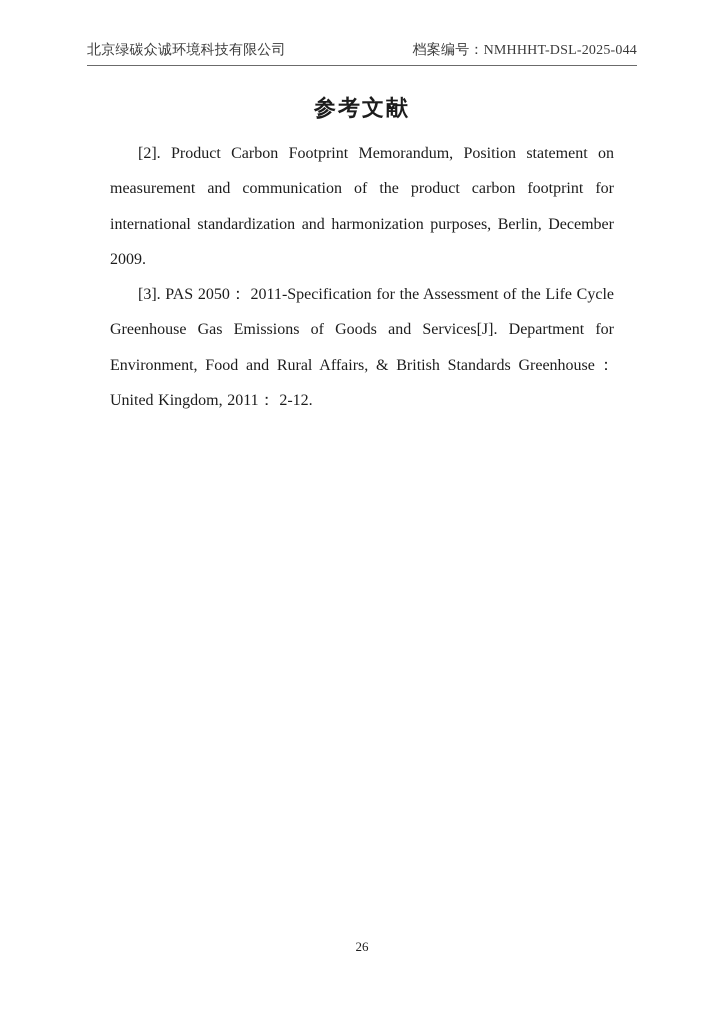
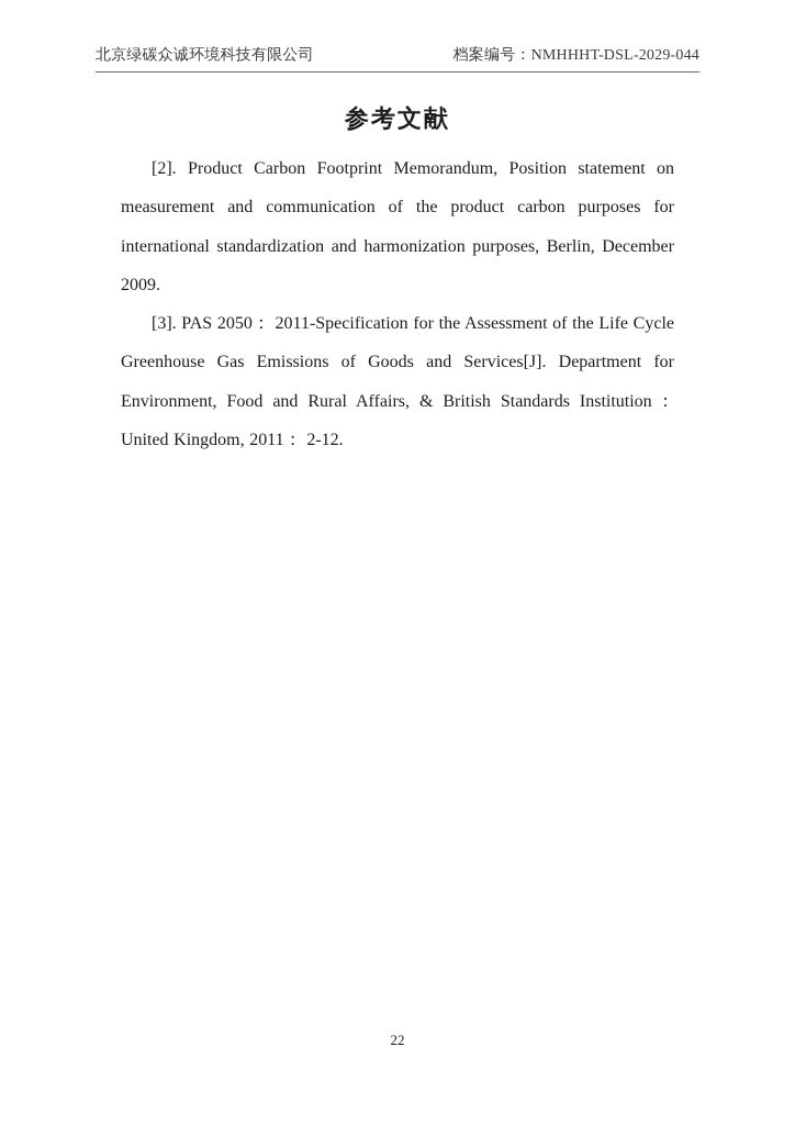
  北京绿碳众诚环境科技有限公司
- 档案编号：NMHHHT-DSL-2025-044
+ 档案编号：NMHHHT-DSL-2029-044
  参考文献
- [2]. Product Carbon Footprint Memorandum, Position statement on measurement and communication of the product carbon footprint for international standardization and harmonization purposes, Berlin, December 2009.
+ [2]. Product Carbon Footprint Memorandum, Position statement on measurement and communication of the product carbon purposes for international standardization and harmonization purposes, Berlin, December 2009.
- [3]. PAS 2050： 2011-Specification for the Assessment of the Life Cycle Greenhouse Gas Emissions of Goods and Services[J]. Department for Environment, Food and Rural Affairs, & British Standards Greenhouse： United Kingdom, 2011： 2-12.
+ [3]. PAS 2050： 2011-Specification for the Assessment of the Life Cycle Greenhouse Gas Emissions of Goods and Services[J]. Department for Environment, Food and Rural Affairs, & British Standards Institution： United Kingdom, 2011： 2-12.
- 26
+ 22
